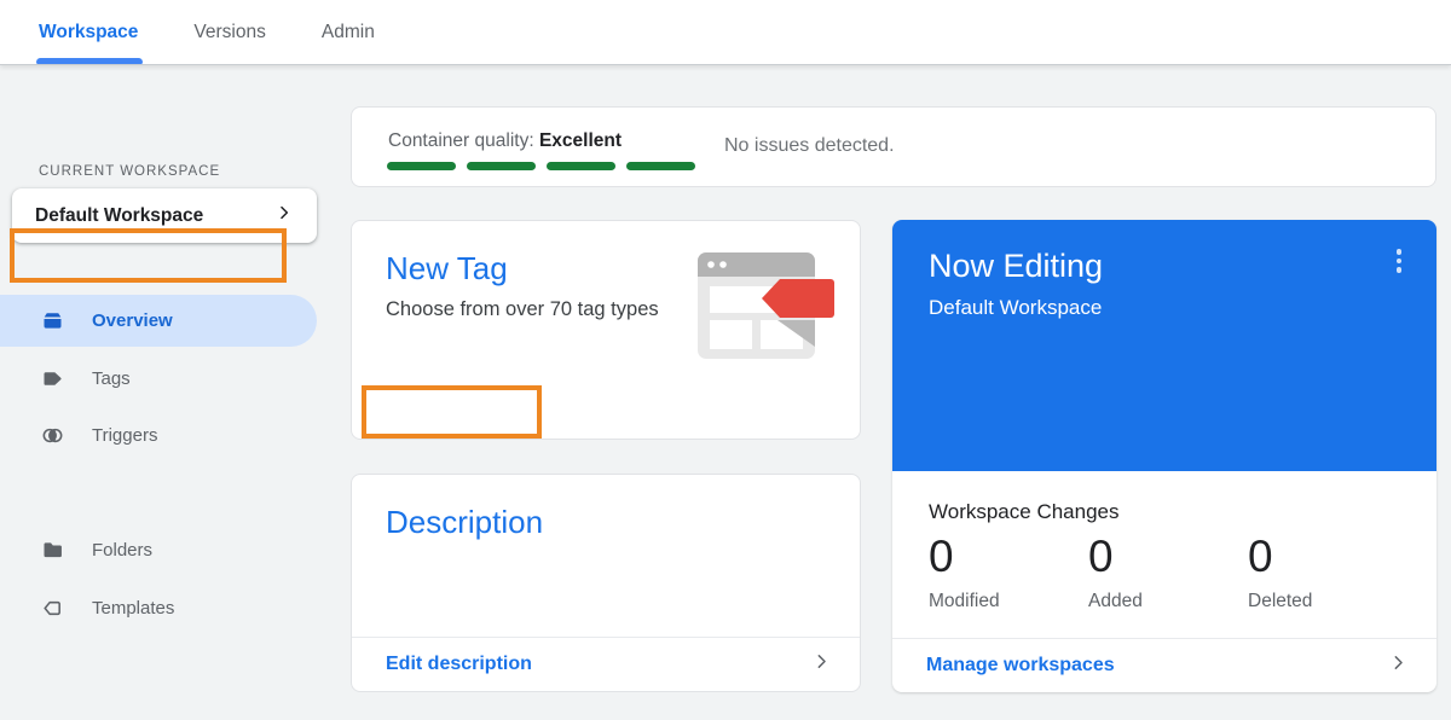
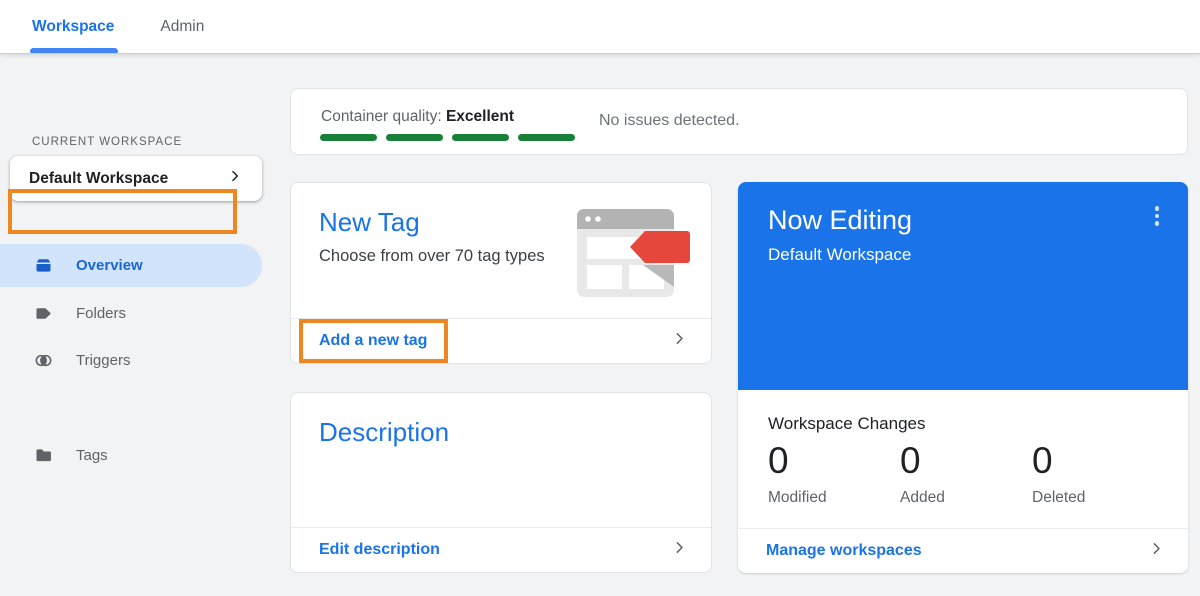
  Workspace
- Versions
  Admin
  CURRENT WORKSPACE
  Default Workspace
  Overview
- Tags
+ Folders
  Triggers
- Folders
+ Tags
- Templates
  Container quality: Excellent
  No issues detected.
  New Tag
  Choose from over 70 tag types
+ Add a new tag
  Description
  Edit description
  Now Editing
  Default Workspace
  Workspace Changes
  0
  Modified
  0
  Added
  0
  Deleted
  Manage workspaces
